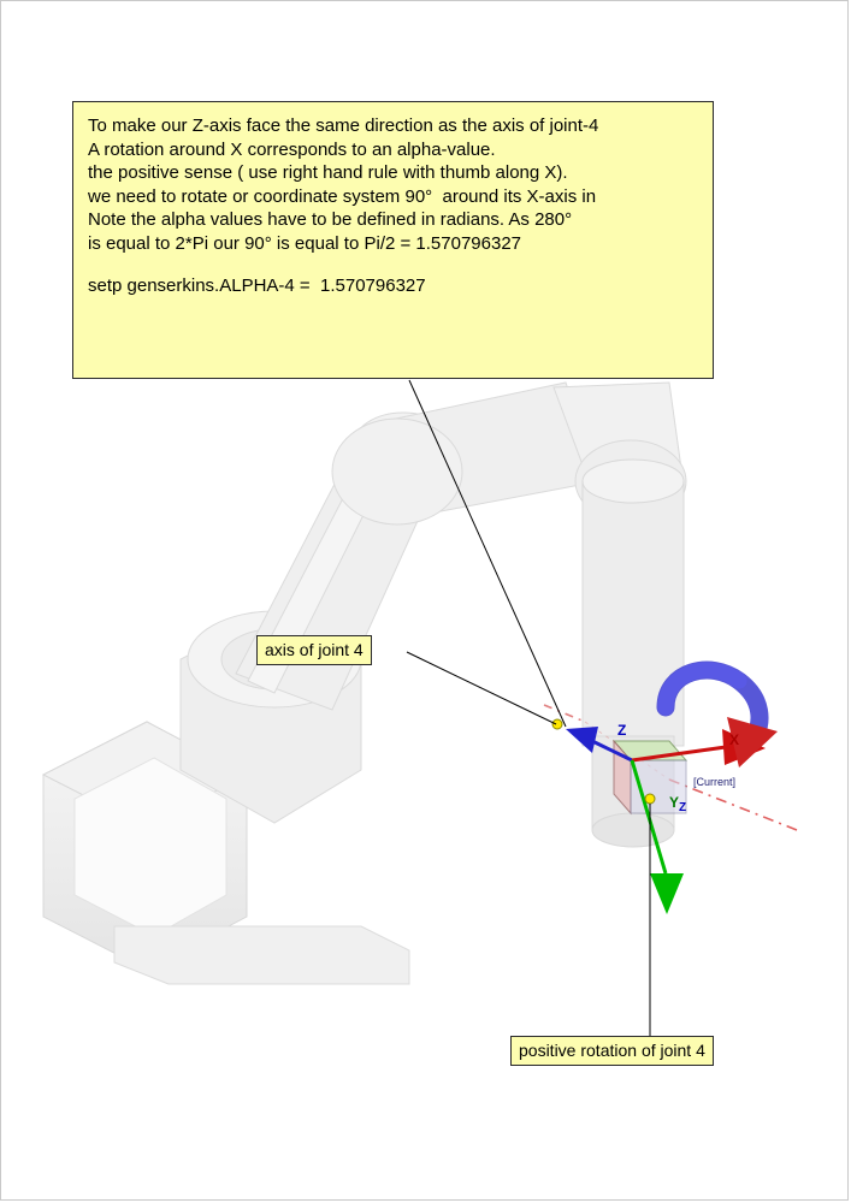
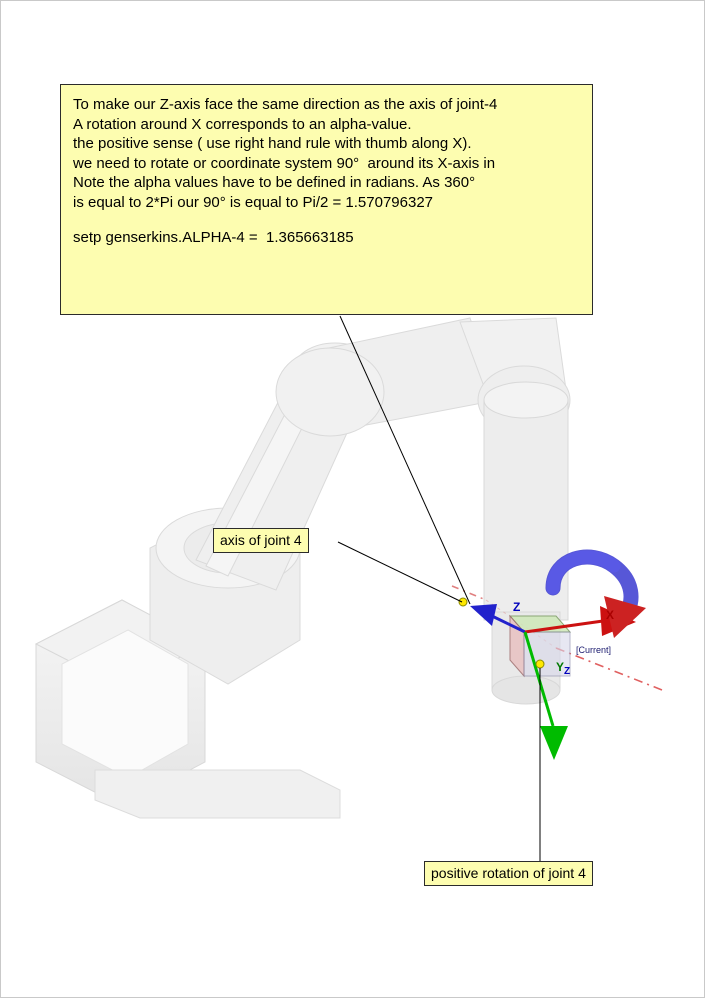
  To make our Z-axis face the same direction as the axis of joint-4
  A rotation around X corresponds to an alpha-value.
  the positive sense ( use right hand rule with thumb along X).
  we need to rotate or coordinate system 90° around its X-axis in
- Note the alpha values have to be defined in radians. As 280°
+ Note the alpha values have to be defined in radians. As 360°
  is equal to 2*Pi our 90° is equal to Pi/2 = 1.570796327
- setp genserkins.ALPHA-4 = 1.570796327
+ setp genserkins.ALPHA-4 = 1.365663185
  axis of joint 4
  positive rotation of joint 4
  Z
  X
  Y
  Z
  [Current]
